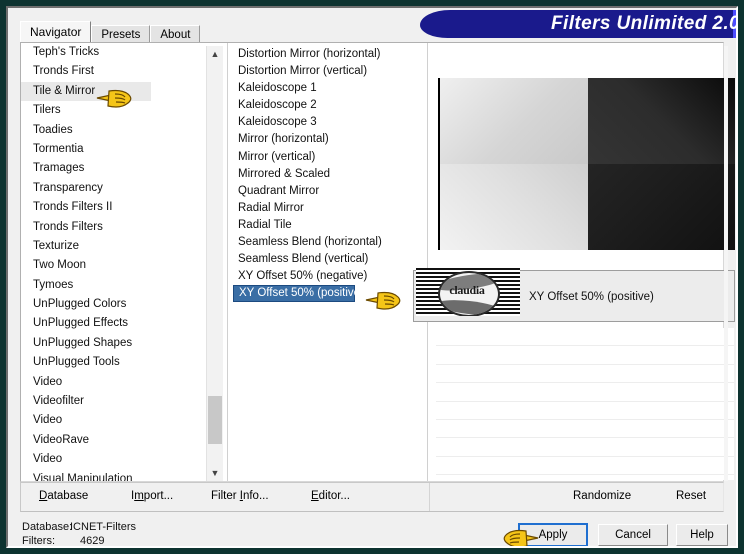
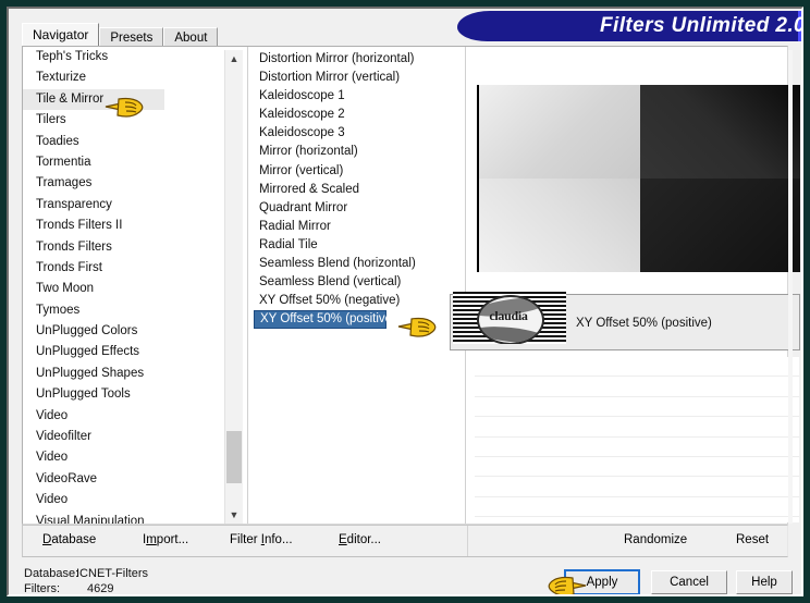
  Filters Unlimited 2.0
  Navigator
  Presets
  About
  Teph's Tricks
- Tronds First
+ Texturize
  Tile & Mirror
  Tilers
  Toadies
  Tormentia
  Tramages
  Transparency
  Tronds Filters II
  Tronds Filters
- Texturize
+ Tronds First
  Two Moon
  Tymoes
  UnPlugged Colors
  UnPlugged Effects
  UnPlugged Shapes
  UnPlugged Tools
  Video
  Videofilter
  Video
  VideoRave
  Video
  Visual Manipulation
  ▲
  ▼
  Distortion Mirror (horizontal)
  Distortion Mirror (vertical)
  Kaleidoscope 1
  Kaleidoscope 2
  Kaleidoscope 3
  Mirror (horizontal)
  Mirror (vertical)
  Mirrored & Scaled
  Quadrant Mirror
  Radial Mirror
  Radial Tile
  Seamless Blend (horizontal)
  Seamless Blend (vertical)
  XY Offset 50% (negative)
  XY Offset 50% (positive
  XY Offset 50% (positive)
  claudia
  Database
  Import...
  Filter Info...
  Editor...
  Randomize
  Reset
  Database:
  ICNET-Filters
  Filters:
  4629
  Apply
  Cancel
  Help
